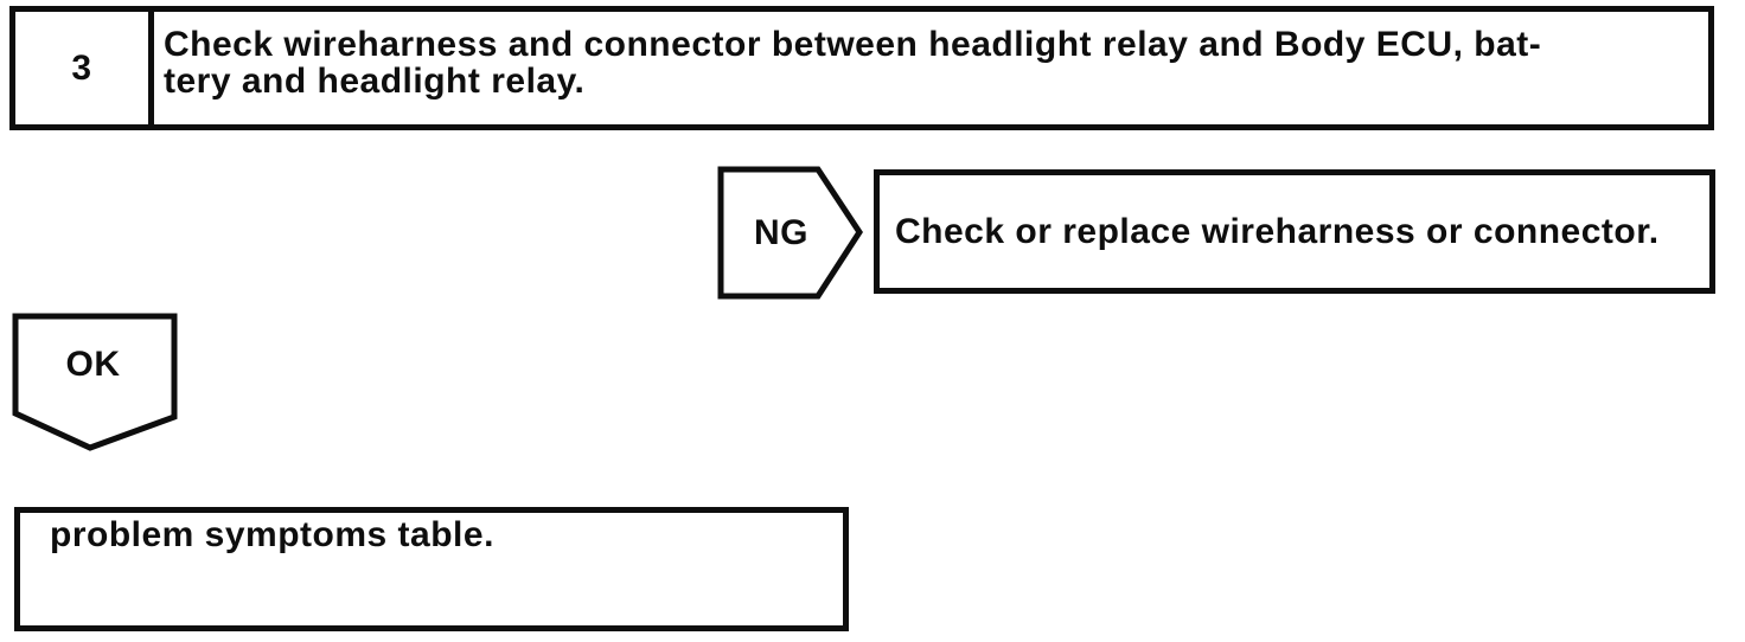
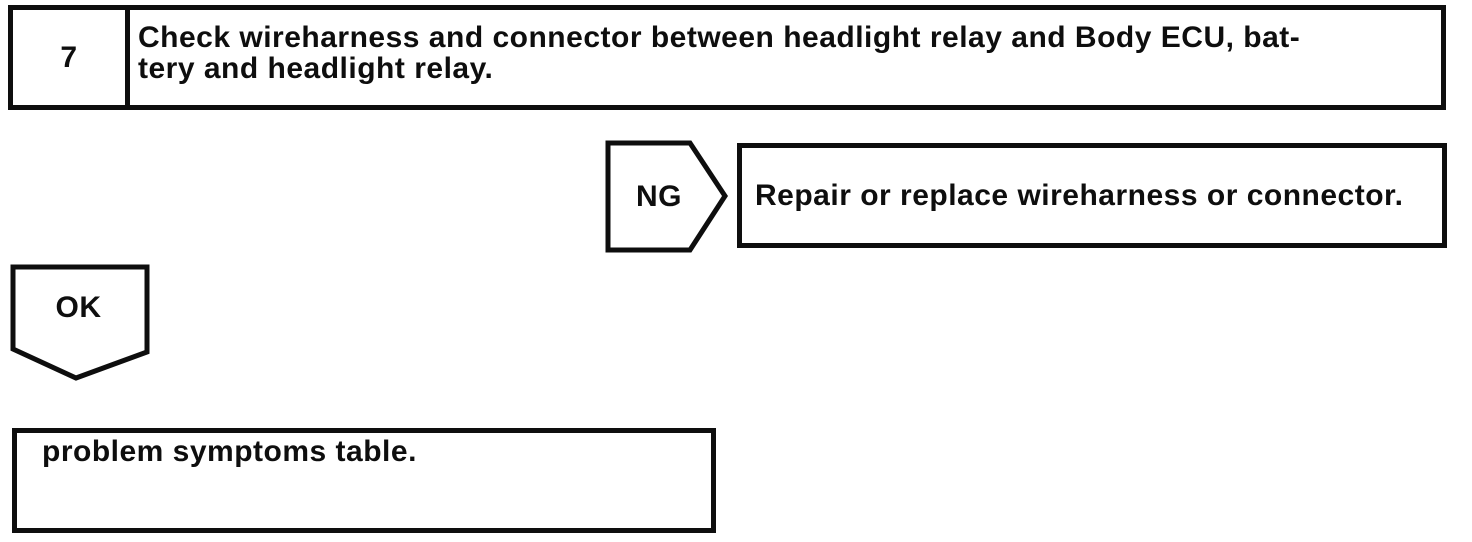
- 3
+ 7
  Check wireharness and connector between headlight relay and Body ECU, bat-
  tery and headlight relay.
  NG
- Check or replace wireharness or connector.
+ Repair or replace wireharness or connector.
  OK
  problem symptoms table.
